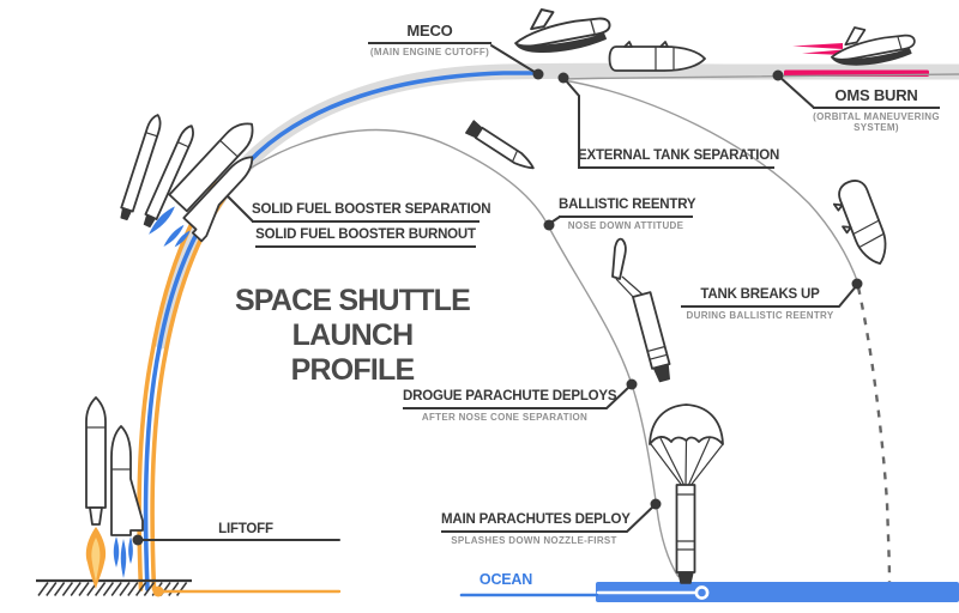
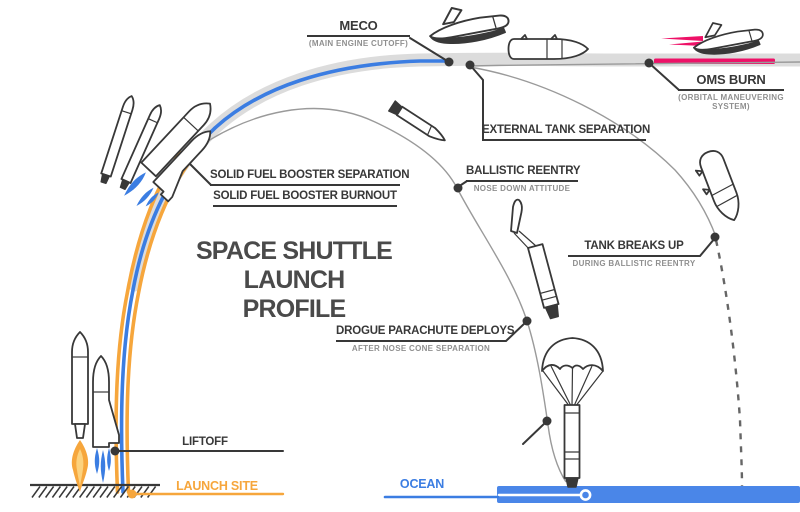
  SPACE SHUTTLE
  LAUNCH PROFILE
  MECO
  (MAIN ENGINE CUTOFF)
  EXTERNAL TANK SEPARATION
  OMS BURN
  (ORBITAL MANEUVERING SYSTEM)
  SOLID FUEL BOOSTER SEPARATION
  SOLID FUEL BOOSTER BURNOUT
  BALLISTIC REENTRY
  NOSE DOWN ATTITUDE
  TANK BREAKS UP
  DURING BALLISTIC REENTRY
  DROGUE PARACHUTE DEPLOYS
  AFTER NOSE CONE SEPARATION
- MAIN PARACHUTES DEPLOY
- SPLASHES DOWN NOZZLE-FIRST
  LIFTOFF
+ LAUNCH SITE
  OCEAN
